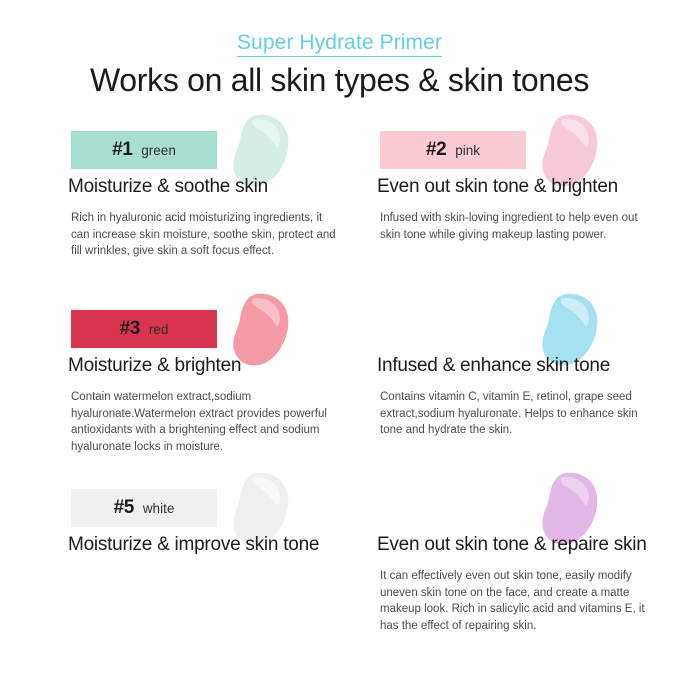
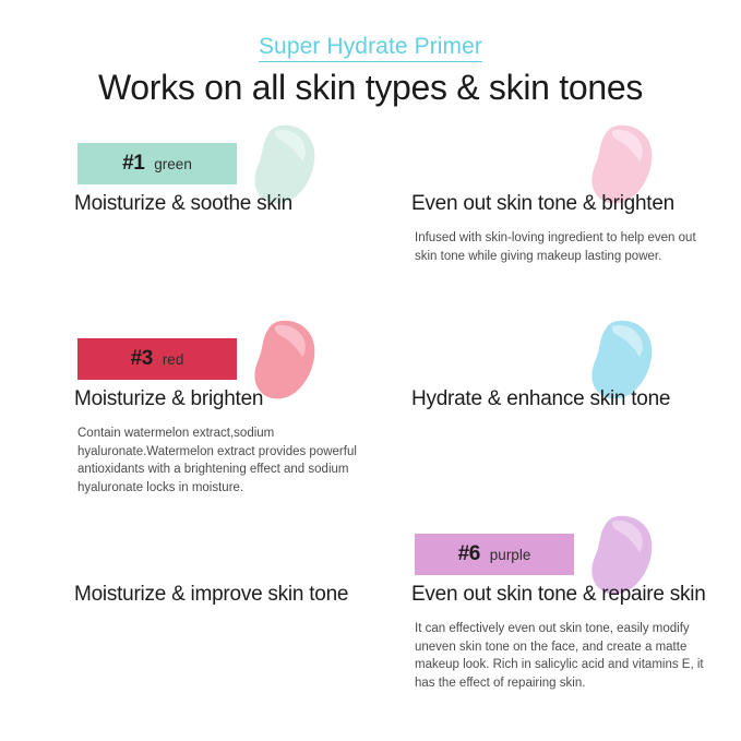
  Super Hydrate Primer
  Works on all skin types & skin tones
  #1
  green
  Moisturize & soothe skin
- Rich in hyaluronic acid moisturizing ingredients, it can increase skin moisture, soothe skin, protect and fill wrinkles, give skin a soft focus effect.
- #2
- pink
  Even out skin tone & brighten
  Infused with skin-loving ingredient to help even out skin tone while giving makeup lasting power.
  #3
  red
  Moisturize & brighten
  Contain watermelon extract,sodium hyaluronate.Watermelon extract provides powerful antioxidants with a brightening effect and sodium hyaluronate locks in moisture.
- Infused & enhance skin tone
+ Hydrate & enhance skin tone
- Contains vitamin C, vitamin E, retinol, grape seed extract,sodium hyaluronate. Helps to enhance skin tone and hydrate the skin.
- #5
- white
  Moisturize & improve skin tone
+ #6
+ purple
  Even out skin tone & repaire skin
  It can effectively even out skin tone, easily modify uneven skin tone on the face, and create a matte makeup look. Rich in salicylic acid and vitamins E, it has the effect of repairing skin.
